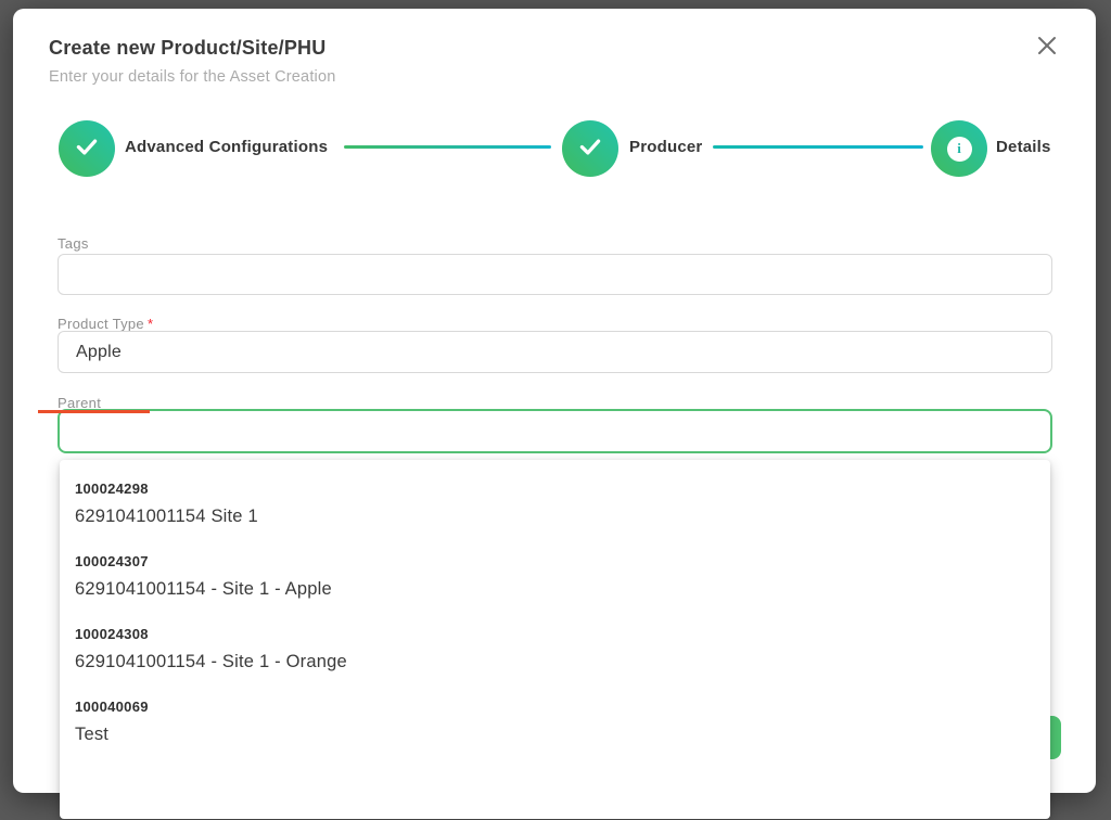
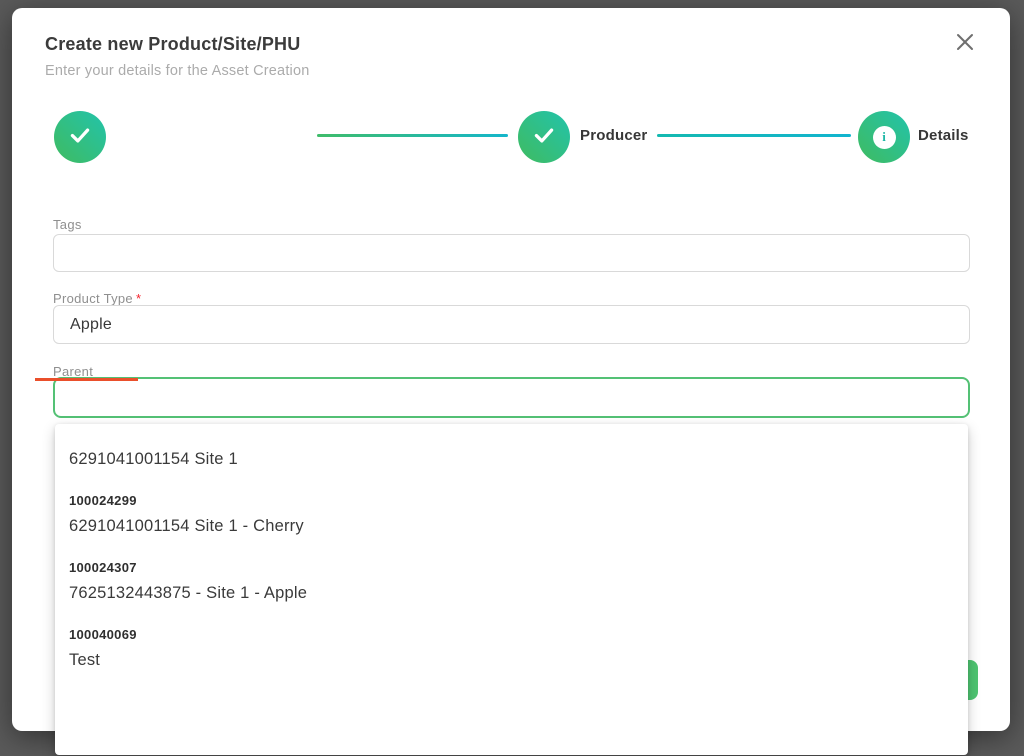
  Create new Product/Site/PHU
  Enter your details for the Asset Creation
- Advanced Configurations
  Producer
  i
  Details
  Tags
  Product Type *
  Apple
  Parent
- 100024298
  6291041001154 Site 1
+ 100024299
+ 6291041001154 Site 1 - Cherry
  100024307
- 6291041001154 - Site 1 - Apple
+ 7625132443875 - Site 1 - Apple
- 100024308
- 6291041001154 - Site 1 - Orange
  100040069
  Test
